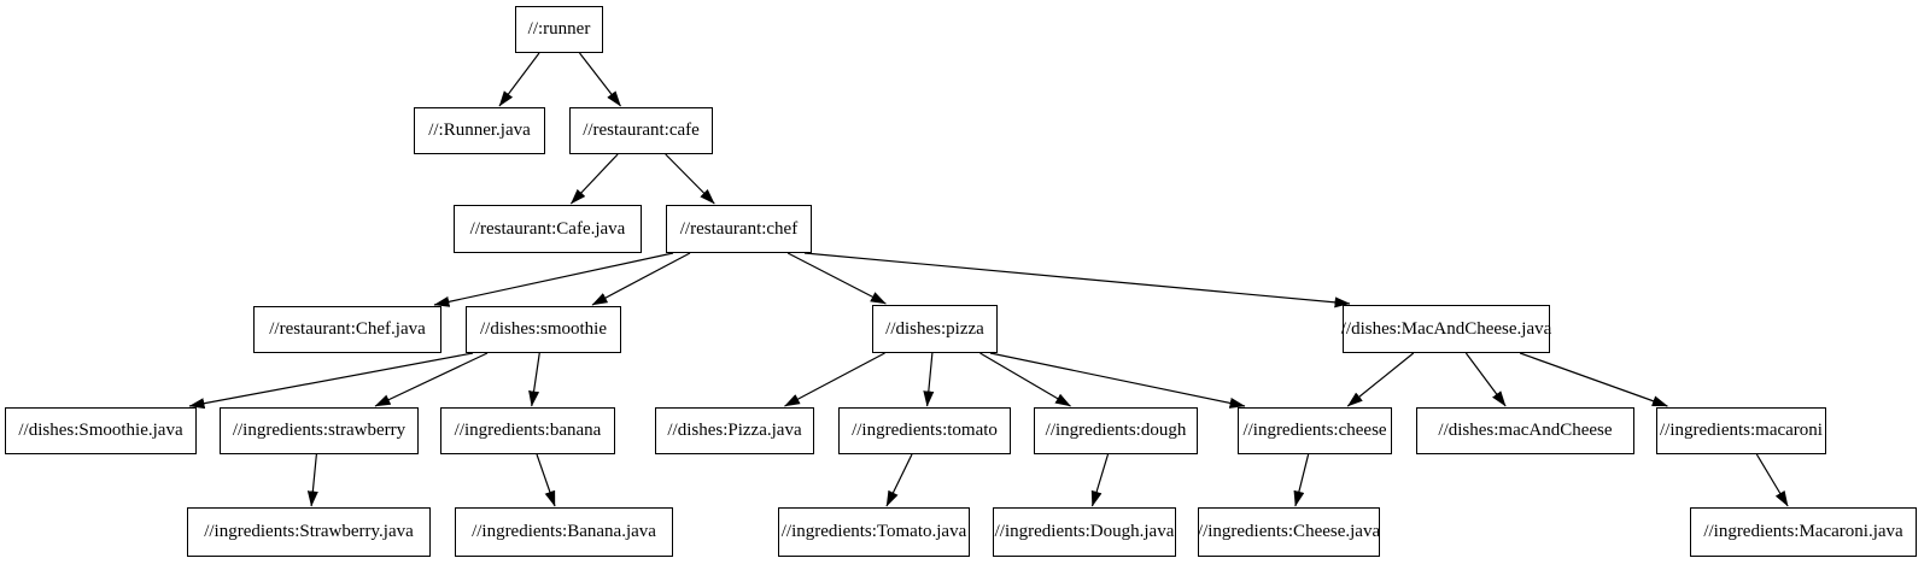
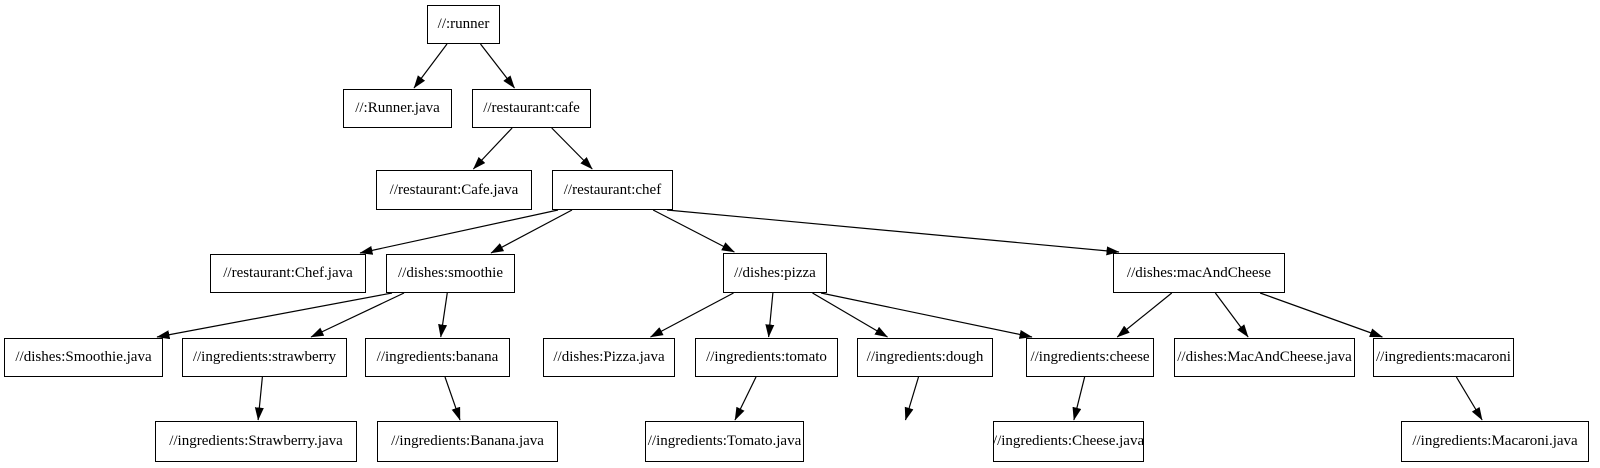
  //:runner
  //:Runner.java
  //restaurant:cafe
  //restaurant:Cafe.java
  //restaurant:chef
  //restaurant:Chef.java
  //dishes:smoothie
  //dishes:pizza
- //dishes:MacAndCheese.java
+ //dishes:macAndCheese
  //dishes:Smoothie.java
  //ingredients:strawberry
  //ingredients:banana
  //dishes:Pizza.java
  //ingredients:tomato
  //ingredients:dough
  //ingredients:cheese
- //dishes:macAndCheese
+ //dishes:MacAndCheese.java
  //ingredients:macaroni
  //ingredients:Strawberry.java
  //ingredients:Banana.java
  //ingredients:Tomato.java
- //ingredients:Dough.java
  //ingredients:Cheese.java
  //ingredients:Macaroni.java
